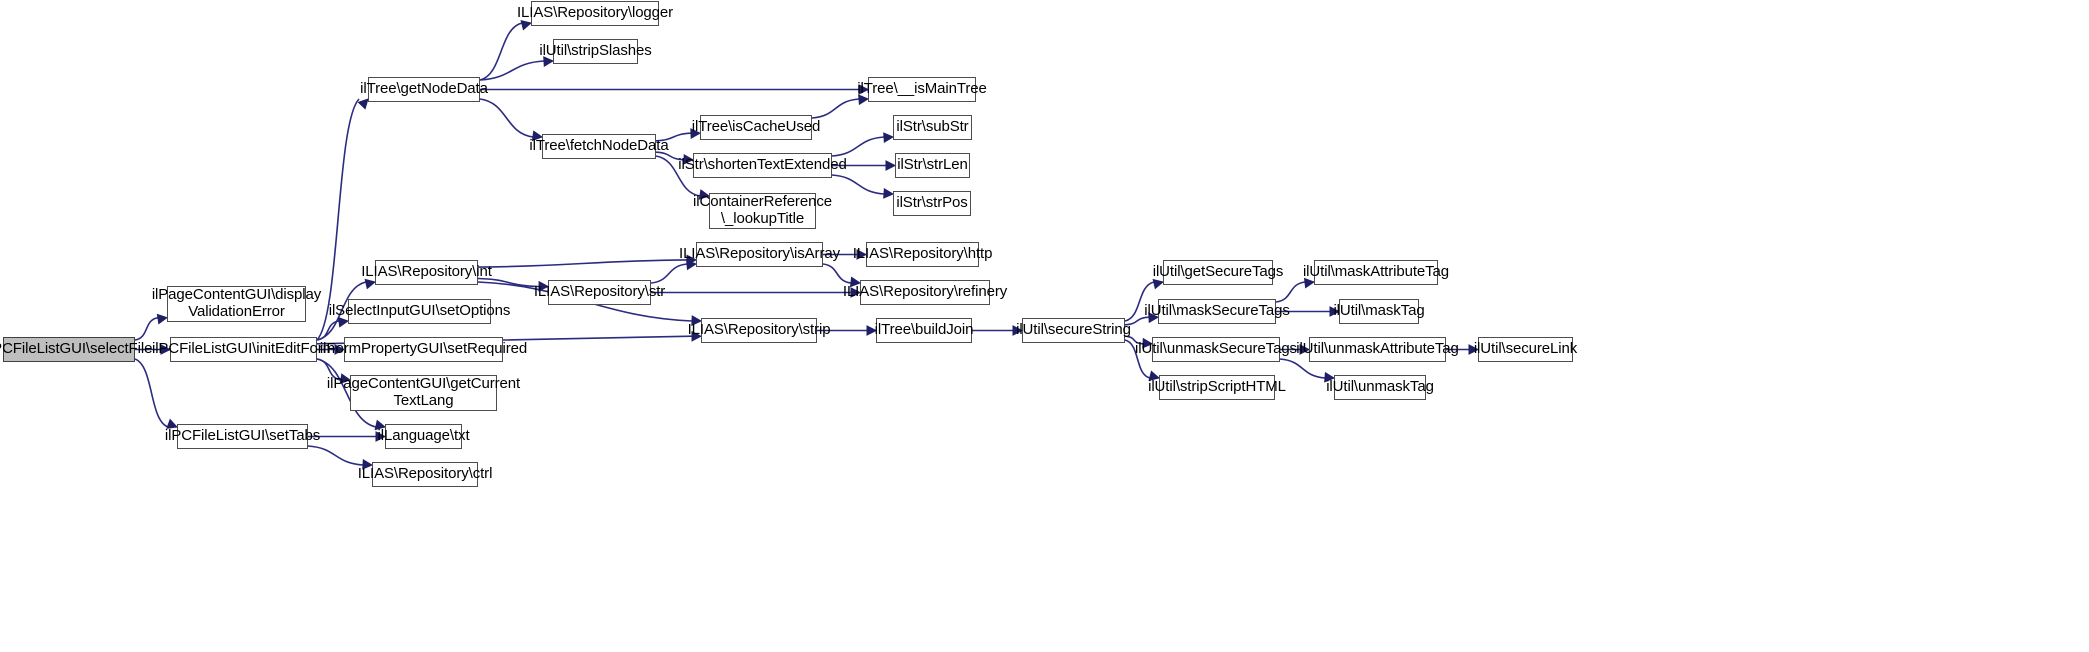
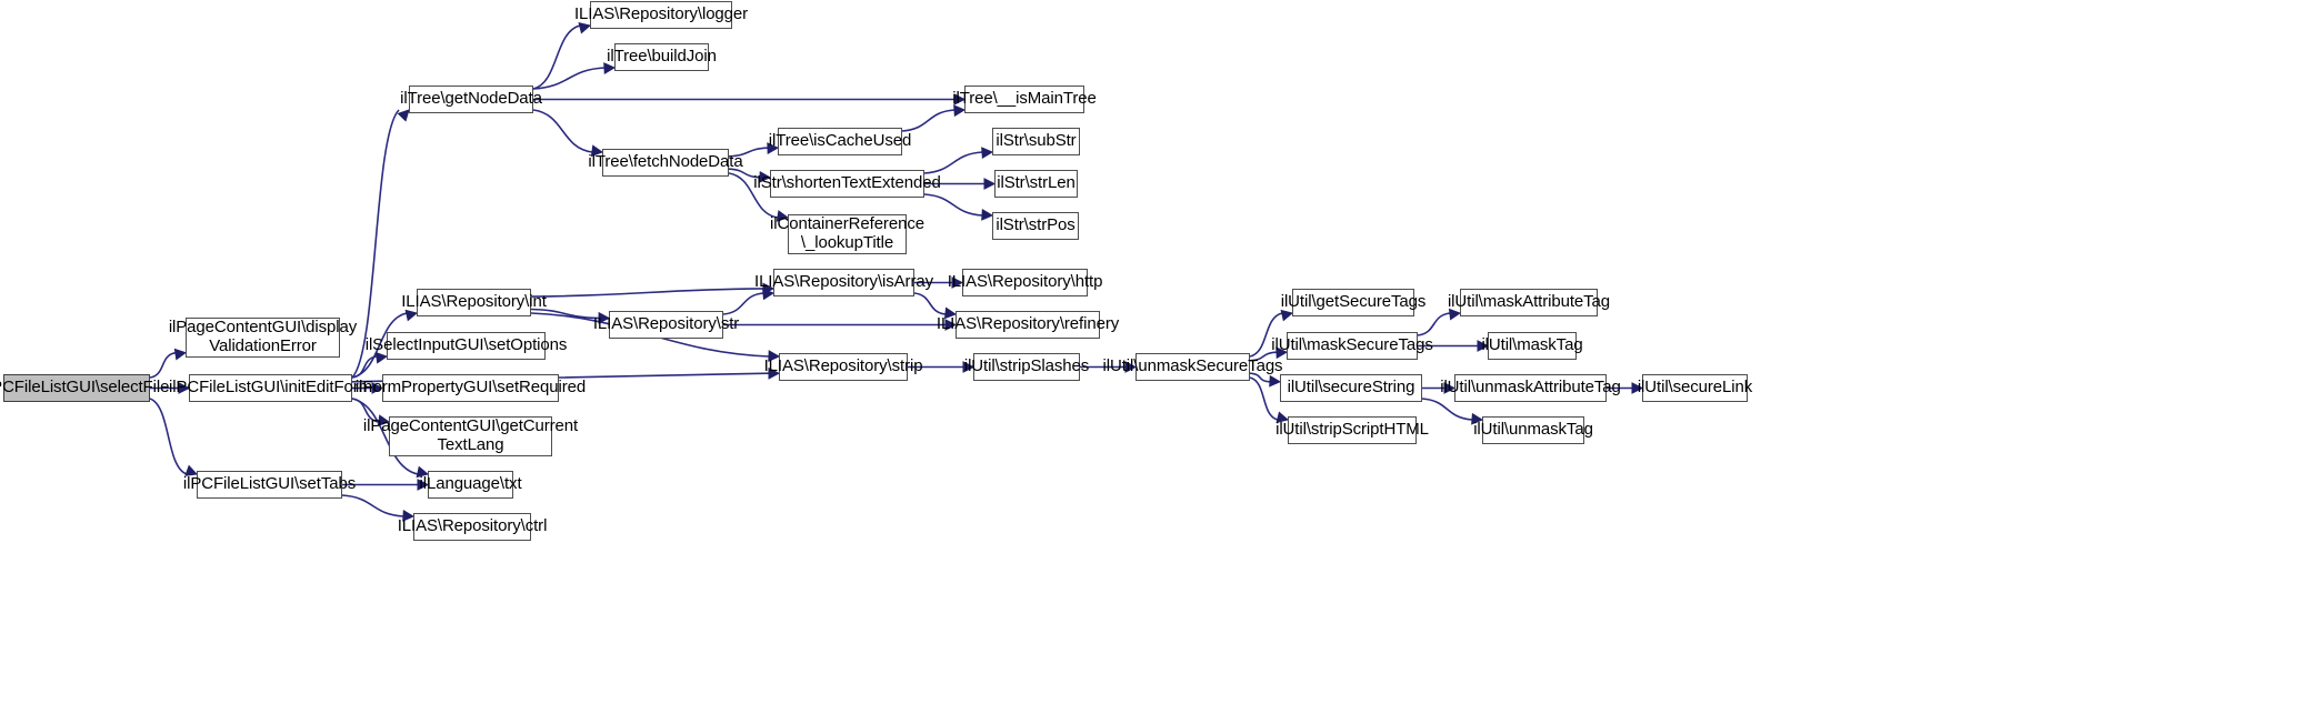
  CFileListGUI\selectFile
  ilPageContentGUI\display
  ValidationError
  ilPCFileListGUI\initEditForm
  ilPCFileListGUI\setTabs
  ilSelectInputGUI\setOptions
  ilFormPropertyGUI\setRequired
  ilPageContentGUI\getCurrent
  TextLang
  ilLanguage\txt
  ILIAS\Repository\ctrl
  ILIAS\Repository\int
  ILIAS\Repository\str
  ILIAS\Repository\isArray
  ILIAS\Repository\strip
  ILIAS\Repository\http
  ILIAS\Repository\refinery
- ilTree\buildJoin
+ ilUtil\stripSlashes
- ilUtil\secureString
+ ilUtil\unmaskSecureTags
  ilUtil\getSecureTags
  ilUtil\maskSecureTags
- ilUtil\unmaskSecureTags
+ ilUtil\secureString
  ilUtil\stripScriptHTML
  ilUtil\maskAttributeTag
  ilUtil\maskTag
  ilUtil\unmaskAttributeTag
  ilUtil\unmaskTag
  ilUtil\secureLink
  ilTree\getNodeData
  ILIAS\Repository\logger
- ilUtil\stripSlashes
+ ilTree\buildJoin
  ilTree\__isMainTree
  ilTree\fetchNodeData
  ilTree\isCacheUsed
  ilStr\shortenTextExtended
  ilContainerReference
  \_lookupTitle
  ilStr\subStr
  ilStr\strLen
  ilStr\strPos
